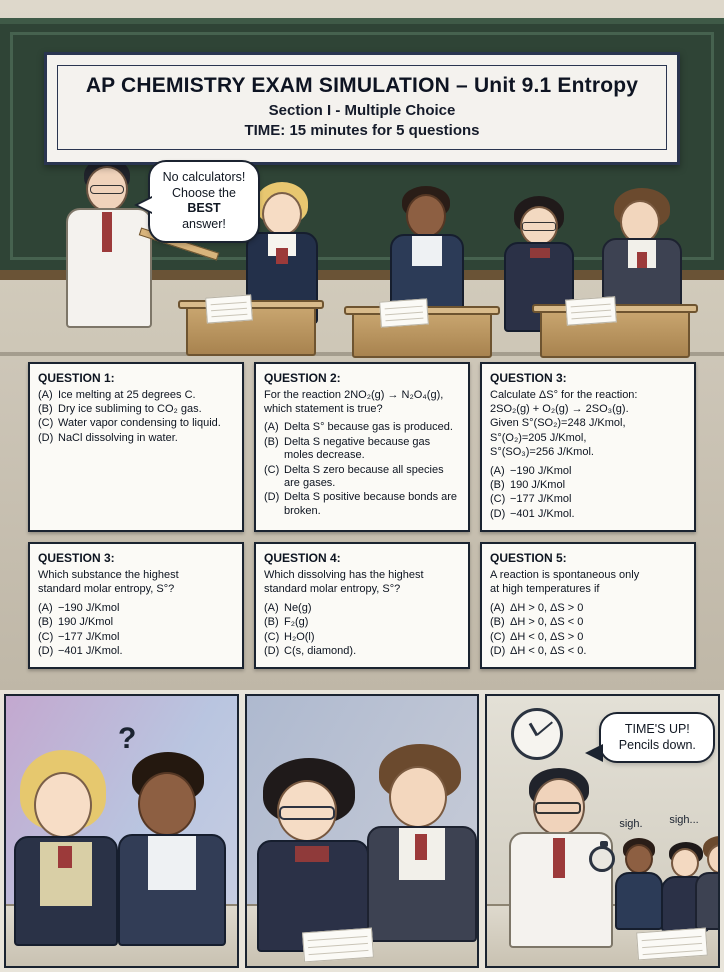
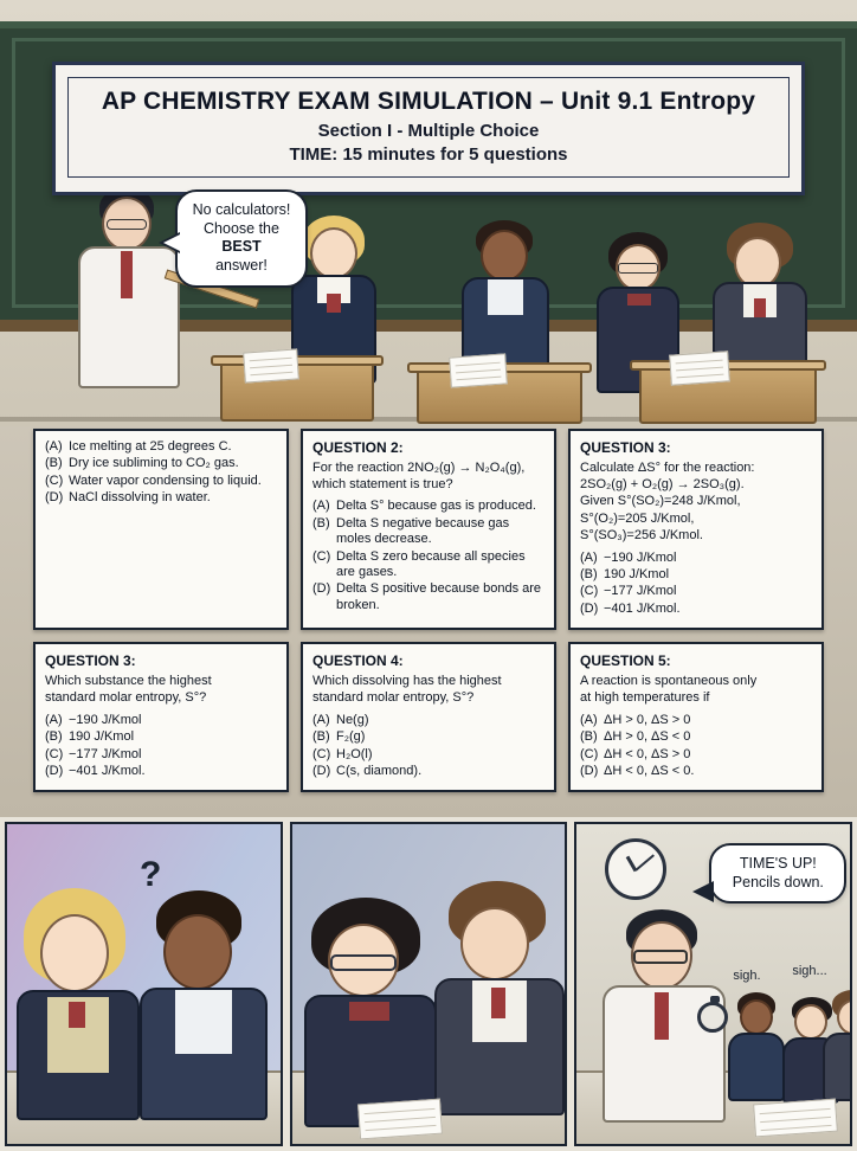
  AP CHEMISTRY EXAM SIMULATION – Unit 9.1 Entropy
  Section I - Multiple Choice
  TIME: 15 minutes for 5 questions
  No calculators!
  Choose the BEST
  answer!
- QUESTION 1:
  (A)
  Ice melting at 25 degrees C.
  (B)
  Dry ice subliming to CO₂ gas.
  (C)
  Water vapor condensing to liquid.
  (D)
  NaCl dissolving in water.
  QUESTION 2:
  For the reaction 2NO₂(g) → N₂O₄(g),
  which statement is true?
  (A)
  Delta S° because gas is produced.
  (B)
  Delta S negative because gas moles decrease.
  (C)
  Delta S zero because all species are gases.
  (D)
  Delta S positive because bonds are broken.
  QUESTION 3:
  Calculate ΔS° for the reaction:
  2SO₂(g) + O₂(g) → 2SO₃(g).
  Given S°(SO₂)=248 J/Kmol,
  S°(O₂)=205 J/Kmol,
  S°(SO₃)=256 J/Kmol.
  (A)
  −190 J/Kmol
  (B)
  190 J/Kmol
  (C)
  −177 J/Kmol
  (D)
  −401 J/Kmol.
  QUESTION 3:
  Which substance the highest
  standard molar entropy, S°?
  (A)
  −190 J/Kmol
  (B)
  190 J/Kmol
  (C)
  −177 J/Kmol
  (D)
  −401 J/Kmol.
  QUESTION 4:
  Which dissolving has the highest
  standard molar entropy, S°?
  (A)
  Ne(g)
  (B)
  F₂(g)
  (C)
  H₂O(l)
  (D)
  C(s, diamond).
  QUESTION 5:
  A reaction is spontaneous only
  at high temperatures if
  (A)
  ΔH > 0, ΔS > 0
  (B)
  ΔH > 0, ΔS < 0
  (C)
  ΔH < 0, ΔS > 0
  (D)
  ΔH < 0, ΔS < 0.
  ?
  TIME'S UP!
  Pencils down.
  sigh.
  sigh...
